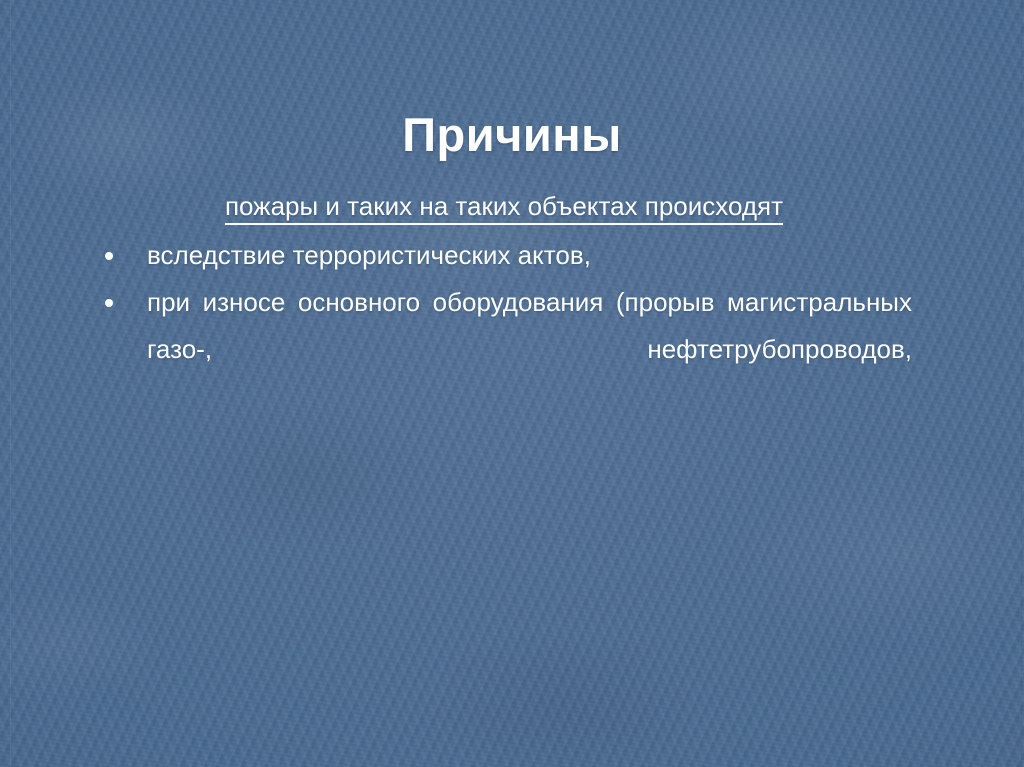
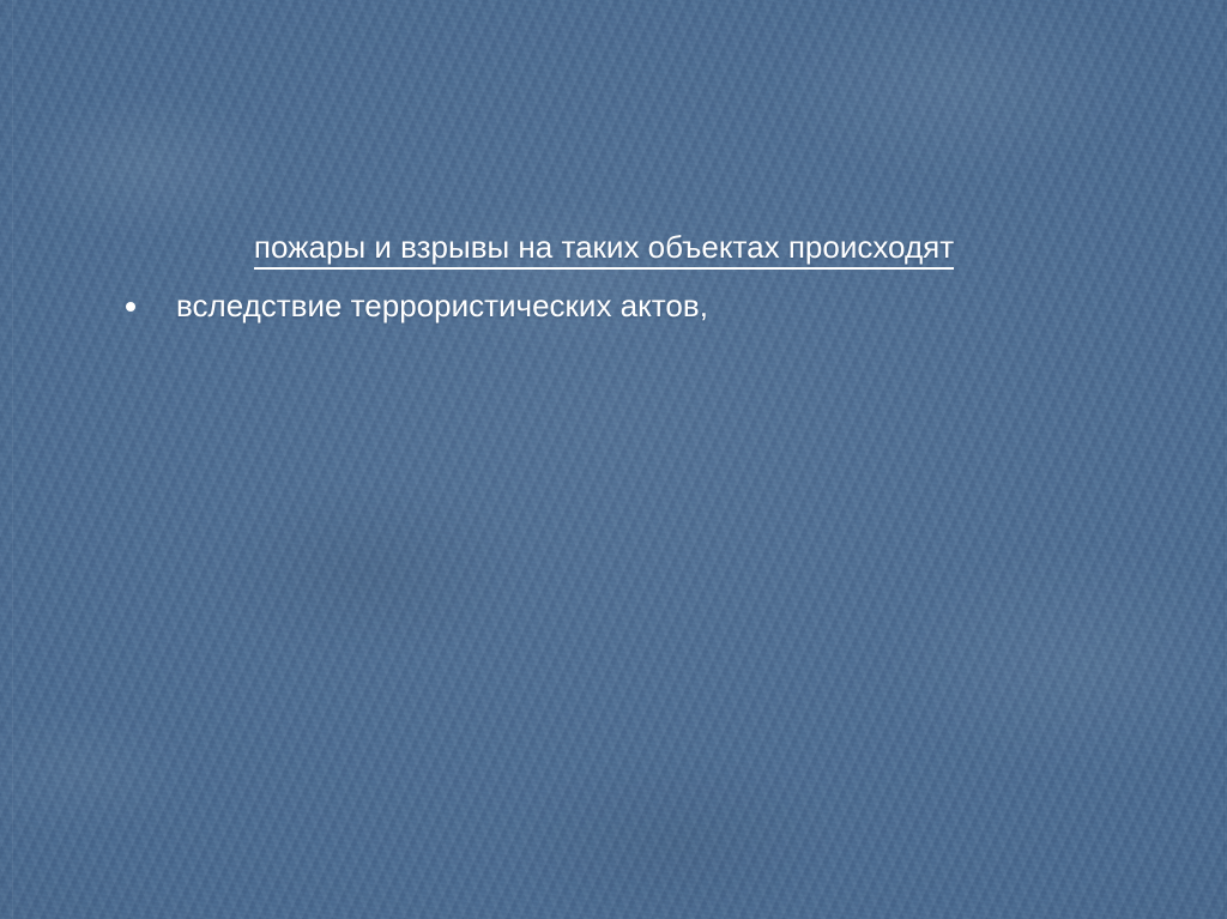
- Причины
- пожары и таких на таких объектах происходят
+ пожары и взрывы на таких объектах происходят
  вследствие террористических актов,
- при износе основного оборудования (прорыв магистральных газо-, нефтетрубопроводов,
